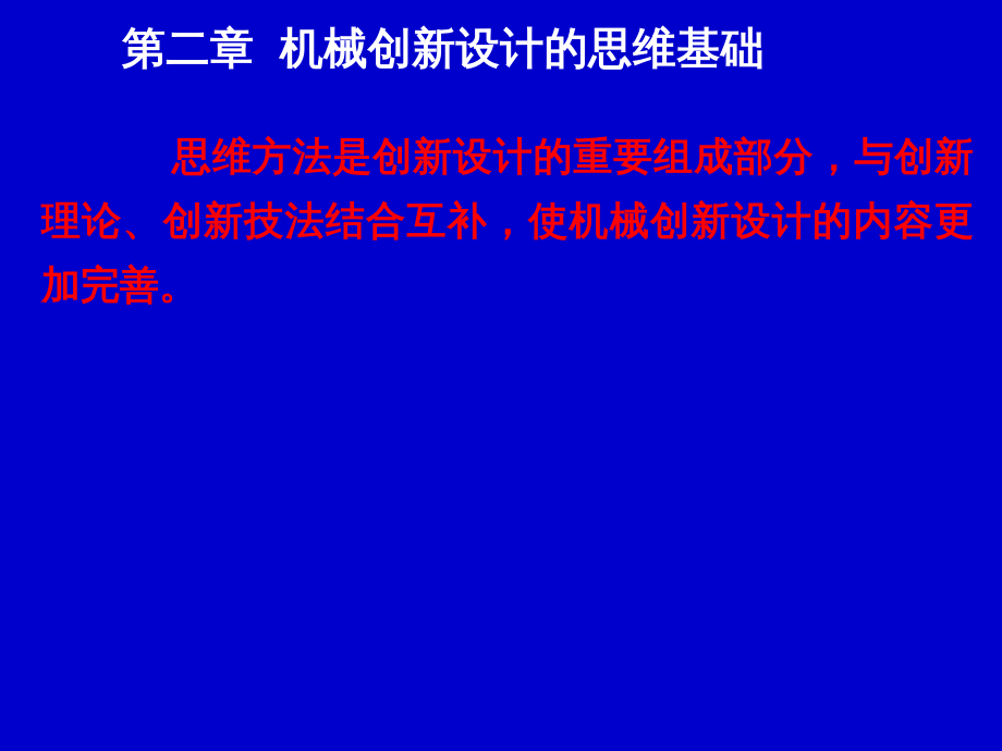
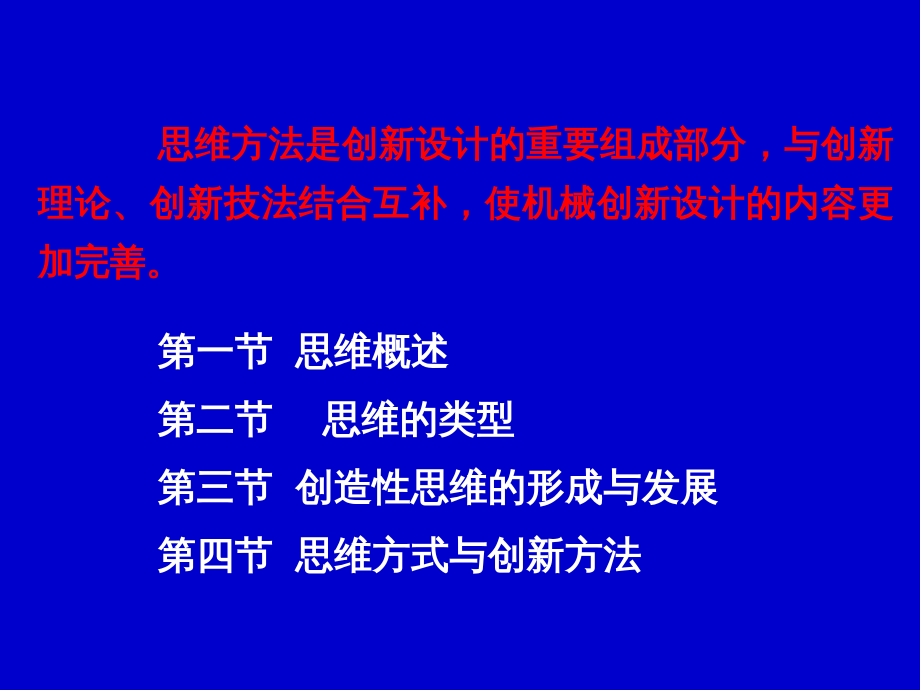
- 第二章 机械创新设计的思维基础
  思维方法是创新设计的重要组成部分，与创新理论、创新技法结合互补，使机械创新设计的内容更加完善。
+ 第一节 思维概述
+ 第二节 思维的类型
+ 第三节 创造性思维的形成与发展
+ 第四节 思维方式与创新方法
